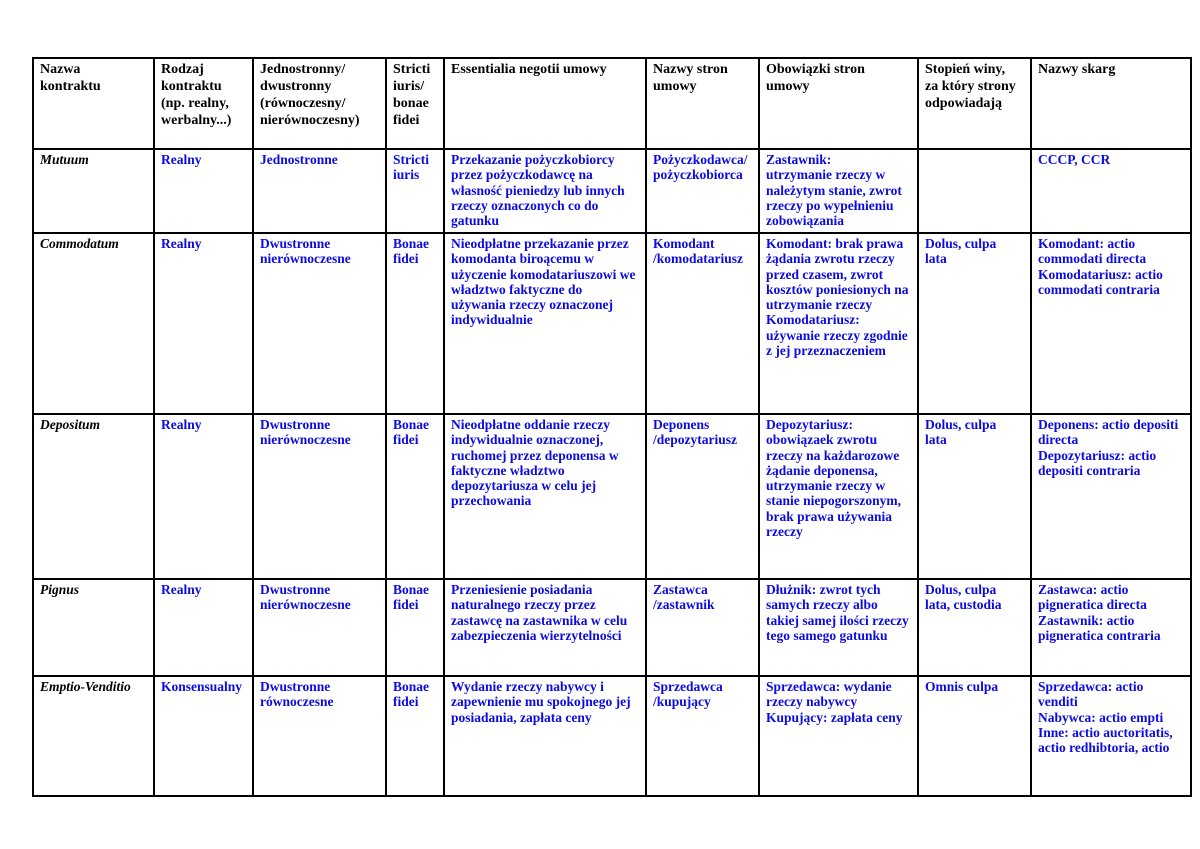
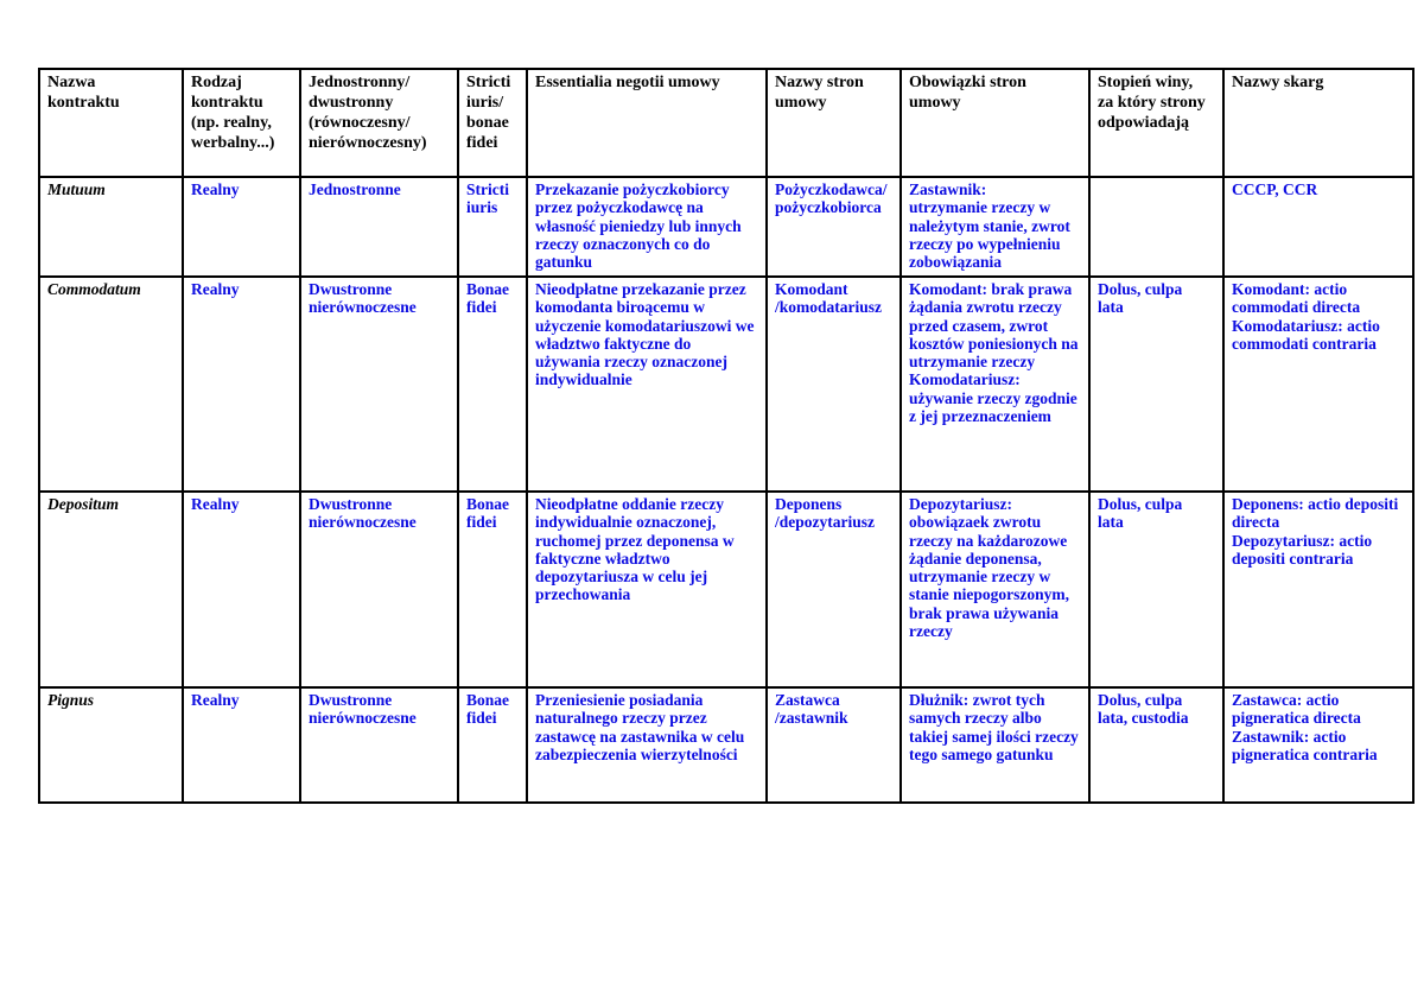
  Nazwa kontraktu	Rodzaj kontraktu (np. realny, werbalny...)	Jednostronny/ dwustronny (równoczesny/ nierównoczesny)	Stricti iuris/ bonae fidei	Essentialia negotii umowy	Nazwy stron umowy	Obowiązki stron umowy	Stopień winy, za który strony odpowiadają	Nazwy skarg
  Mutuum	Realny	Jednostronne	Stricti iuris	Przekazanie pożyczkobiorcy przez pożyczkodawcę na własność pieniedzy lub innych rzeczy oznaczonych co do gatunku	Pożyczkodawca/ pożyczkobiorca	Zastawnik: utrzymanie rzeczy w należytym stanie, zwrot rzeczy po wypełnieniu zobowiązania		CCCP, CCR
  Commodatum	Realny	Dwustronne nierównoczesne	Bonae fidei	Nieodpłatne przekazanie przez komodanta biroącemu w użyczenie komodatariuszowi we władztwo faktyczne do używania rzeczy oznaczonej indywidualnie	Komodant /komodatariusz	Komodant: brak prawa żądania zwrotu rzeczy przed czasem, zwrot kosztów poniesionych na utrzymanie rzeczy Komodatariusz: używanie rzeczy zgodnie z jej przeznaczeniem	Dolus, culpa lata	Komodant: actio commodati directa Komodatariusz: actio commodati contraria
  Depositum	Realny	Dwustronne nierównoczesne	Bonae fidei	Nieodpłatne oddanie rzeczy indywidualnie oznaczonej, ruchomej przez deponensa w faktyczne władztwo depozytariusza w celu jej przechowania	Deponens /depozytariusz	Depozytariusz: obowiązaek zwrotu rzeczy na każdarozowe żądanie deponensa, utrzymanie rzeczy w stanie niepogorszonym, brak prawa używania rzeczy	Dolus, culpa lata	Deponens: actio depositi directa Depozytariusz: actio depositi contraria
  Pignus	Realny	Dwustronne nierównoczesne	Bonae fidei	Przeniesienie posiadania naturalnego rzeczy przez zastawcę na zastawnika w celu zabezpieczenia wierzytelności	Zastawca /zastawnik	Dłużnik: zwrot tych samych rzeczy albo takiej samej ilości rzeczy tego samego gatunku	Dolus, culpa lata, custodia	Zastawca: actio pigneratica directa Zastawnik: actio pigneratica contraria
- Emptio-Venditio	Konsensualny	Dwustronne równoczesne	Bonae fidei	Wydanie rzeczy nabywcy i zapewnienie mu spokojnego jej posiadania, zapłata ceny	Sprzedawca /kupujący	Sprzedawca: wydanie rzeczy nabywcy Kupujący: zapłata ceny	Omnis culpa	Sprzedawca: actio venditi Nabywca: actio empti Inne: actio auctoritatis, actio redhibtoria, actio
